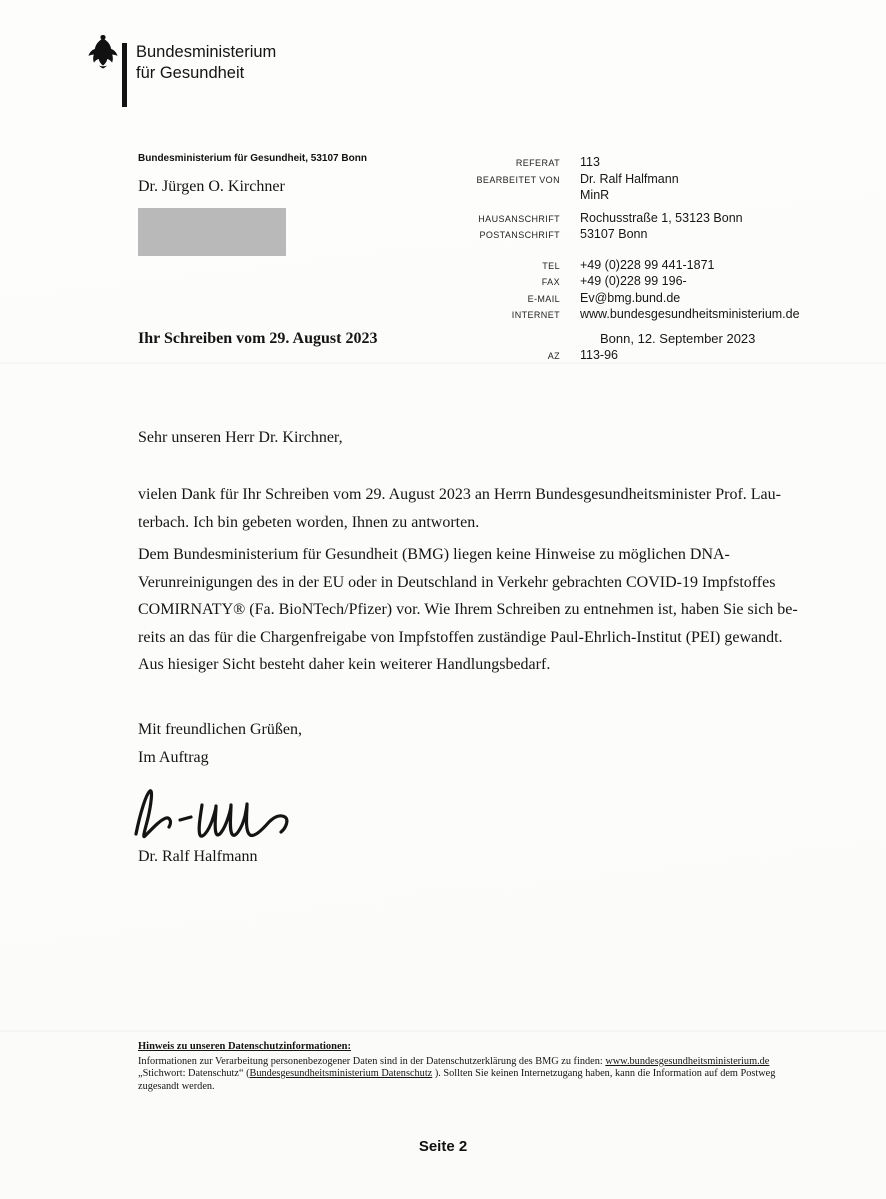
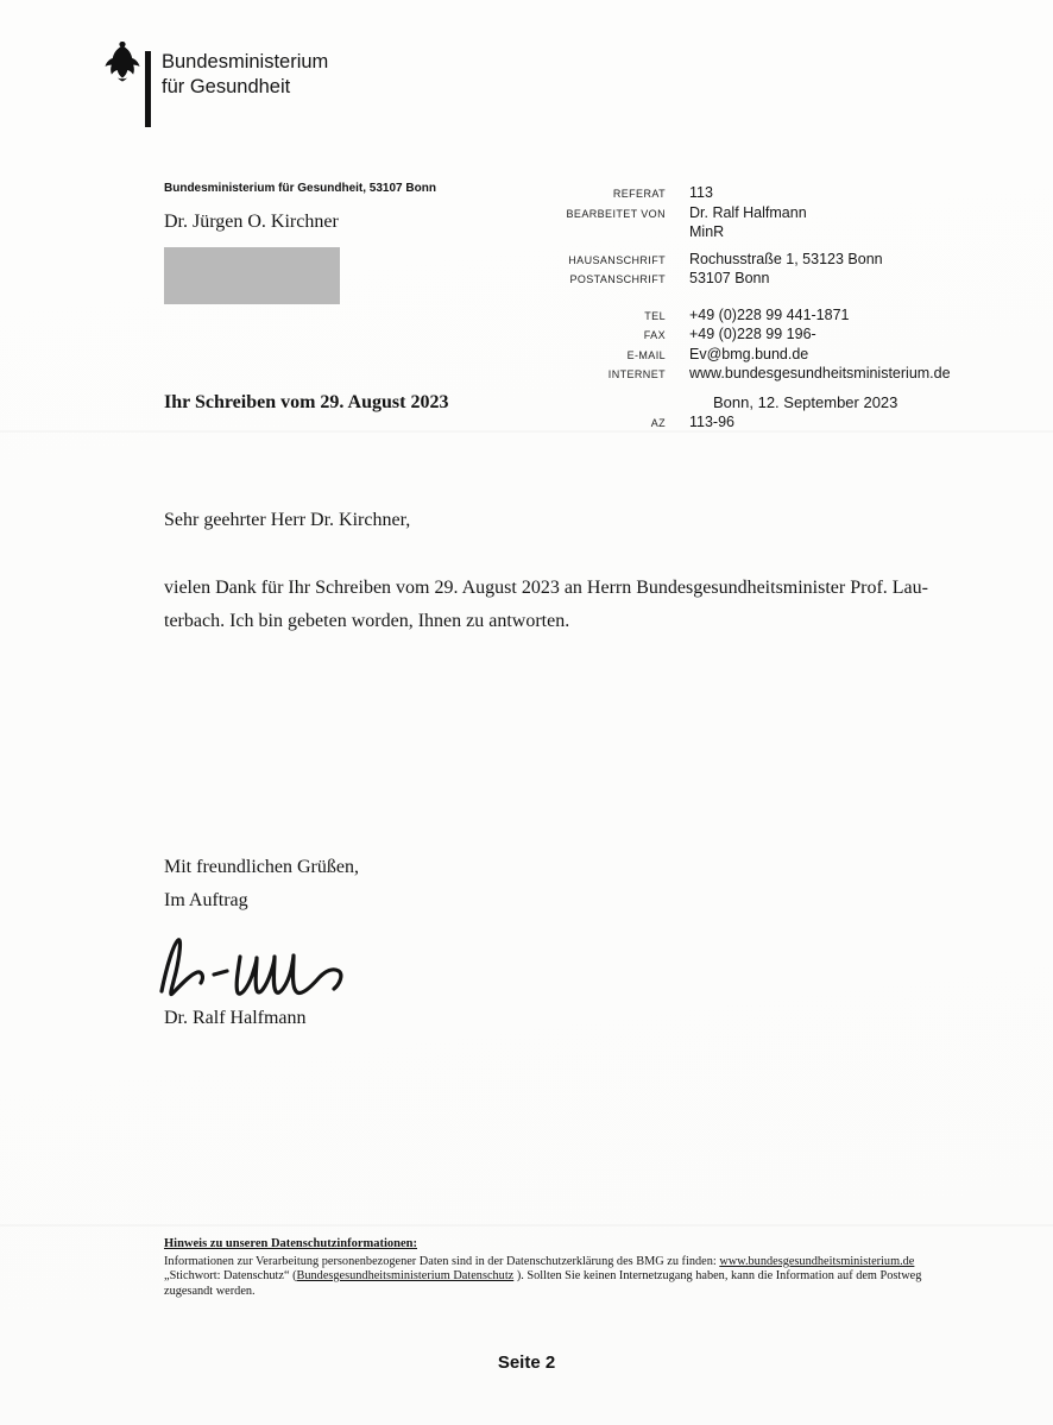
  Bundesministerium
  für Gesundheit
  Bundesministerium für Gesundheit, 53107 Bonn
  Dr. Jürgen O. Kirchner
  REFERAT
  113
  BEARBEITET VON
  Dr. Ralf Halfmann
  MinR
  HAUSANSCHRIFT
  Rochusstraße 1, 53123 Bonn
  POSTANSCHRIFT
  53107 Bonn
  TEL
  +49 (0)228 99 441-1871
  FAX
  +49 (0)228 99 196-
  E-MAIL
  Ev@bmg.bund.de
  INTERNET
  www.bundesgesundheitsministerium.de
  Ihr Schreiben vom 29. August 2023
  Bonn, 12. September 2023
  AZ
  113-96
- Sehr unseren Herr Dr. Kirchner,
+ Sehr geehrter Herr Dr. Kirchner,
  vielen Dank für Ihr Schreiben vom 29. August 2023 an Herrn Bundesgesundheitsminister Prof. Lau-
  terbach. Ich bin gebeten worden, Ihnen zu antworten.
- Dem Bundesministerium für Gesundheit (BMG) liegen keine Hinweise zu möglichen DNA-
- Verunreinigungen des in der EU oder in Deutschland in Verkehr gebrachten COVID-19 Impfstoffes
- COMIRNATY® (Fa. BioNTech/Pfizer) vor. Wie Ihrem Schreiben zu entnehmen ist, haben Sie sich be-
- reits an das für die Chargenfreigabe von Impfstoffen zuständige Paul-Ehrlich-Institut (PEI) gewandt.
- Aus hiesiger Sicht besteht daher kein weiterer Handlungsbedarf.
  Mit freundlichen Grüßen,
  Im Auftrag
  Dr. Ralf Halfmann
  Hinweis zu unseren Datenschutzinformationen:
  Informationen zur Verarbeitung personenbezogener Daten sind in der Datenschutzerklärung des BMG zu finden: www.bundesgesundheitsministerium.de „Stichwort: Datenschutz“ (Bundesgesundheitsministerium Datenschutz ). Sollten Sie keinen Internetzugang haben, kann die Information auf dem Postweg zugesandt werden.
  Seite 2
